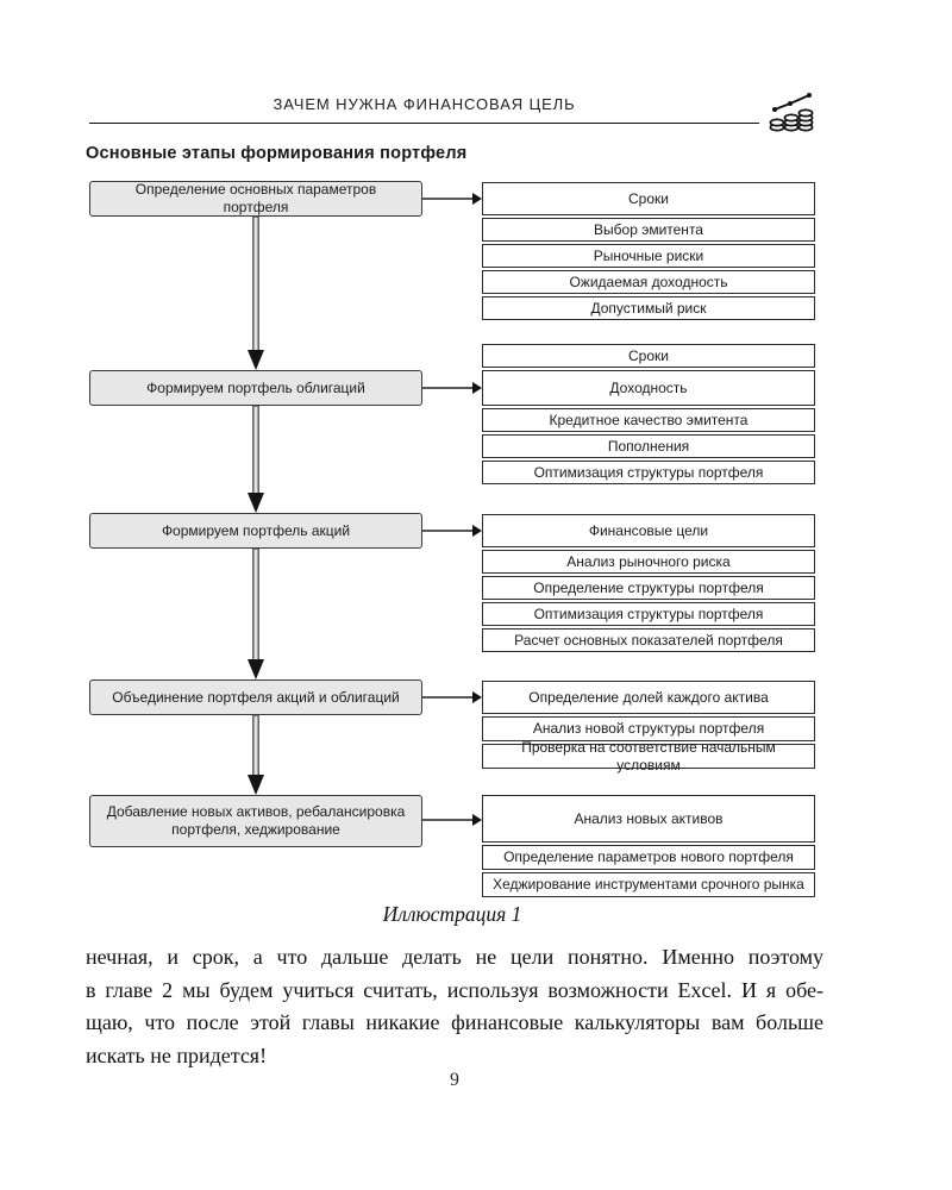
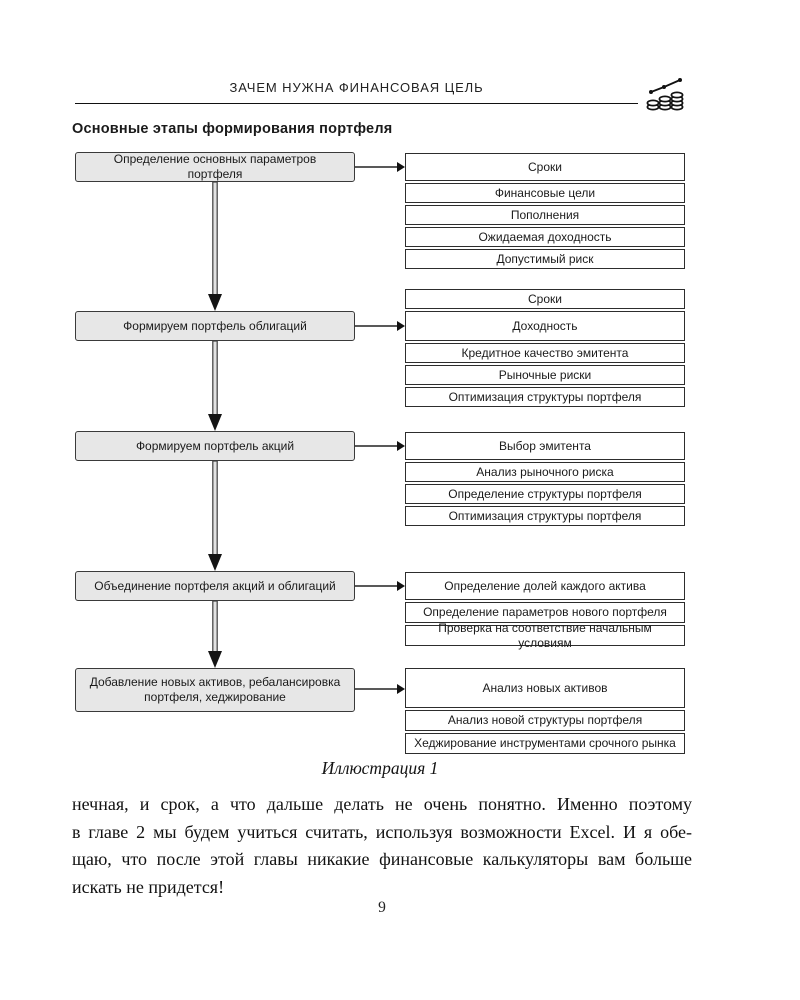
  ЗАЧЕМ НУЖНА ФИНАНСОВАЯ ЦЕЛЬ
  Основные этапы формирования портфеля
  Определение основных параметров портфеля
  Сроки
- Выбор эмитента
+ Финансовые цели
- Рыночные риски
+ Пополнения
  Ожидаемая доходность
  Допустимый риск
  Формируем портфель облигаций
  Сроки
  Доходность
  Кредитное качество эмитента
- Пополнения
+ Рыночные риски
  Оптимизация структуры портфеля
  Формируем портфель акций
- Финансовые цели
+ Выбор эмитента
  Анализ рыночного риска
  Определение структуры портфеля
  Оптимизация структуры портфеля
- Расчет основных показателей портфеля
  Объединение портфеля акций и облигаций
  Определение долей каждого актива
- Анализ новой структуры портфеля
+ Определение параметров нового портфеля
  Проверка на соответствие начальным условиям
  Добавление новых активов, ребалансировка портфеля, хеджирование
  Анализ новых активов
- Определение параметров нового портфеля
+ Анализ новой структуры портфеля
  Хеджирование инструментами срочного рынка
  Иллюстрация 1
- нечная, и срок, а что дальше делать не цели понятно. Именно поэтому
+ нечная, и срок, а что дальше делать не очень понятно. Именно поэтому
  в главе 2 мы будем учиться считать, используя возможности Excel. И я обе-
  щаю, что после этой главы никакие финансовые калькуляторы вам больше
  искать не придется!
  9
